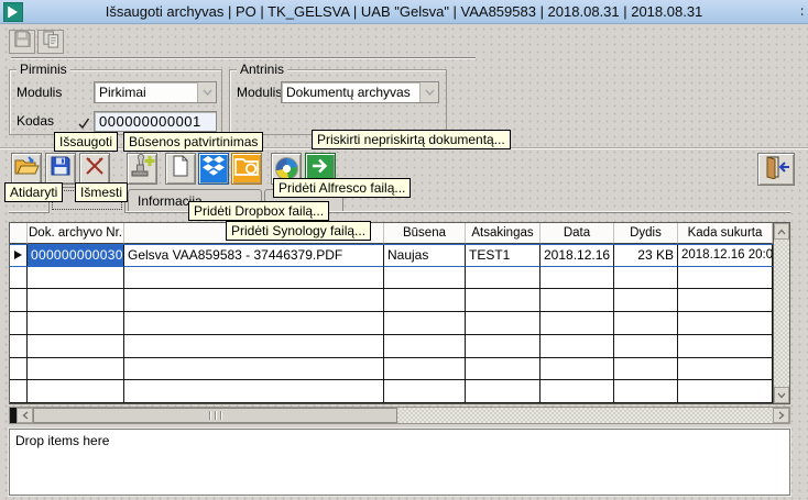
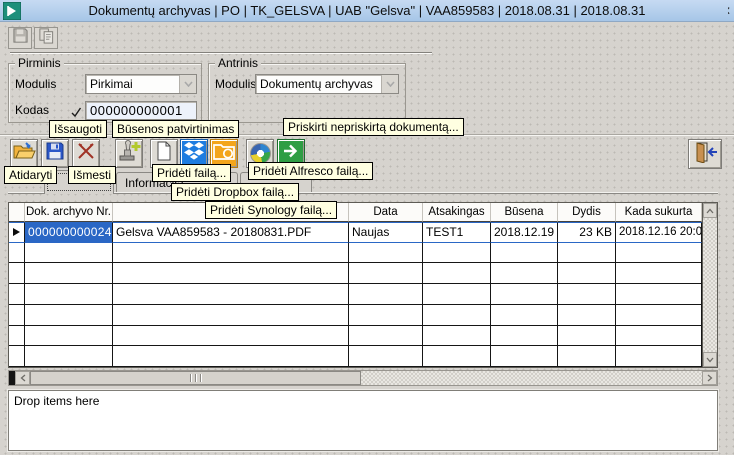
- Išsaugoti archyvas | PO | TK_GELSVA | UAB "Gelsva" | VAA859583 | 2018.08.31 | 2018.08.31
+ Dokumentų archyvas | PO | TK_GELSVA | UAB "Gelsva" | VAA859583 | 2018.08.31 | 2018.08.31
  Pirminis
  Modulis
  Pirkimai
  Kodas
  000000000001
  Antrinis
  Modulis
  Dokumentų archyvas
  Informac
  Dok. archyvo Nr.
- Būsena
+ Data
  Atsakingas
- Data
+ Būsena
  Dydis
  Kada sukurta
- 000000000030
+ 000000000024
- Gelsva VAA859583 - 37446379.PDF
+ Gelsva VAA859583 - 20180831.PDF
  Naujas
  TEST1
- 2018.12.16
+ 2018.12.19
  23 KB
  2018.12.16 20:0
  Drop items here
  Išsaugoti
  Būsenos patvirtinimas
  Priskirti nepriskirtą dokumentą...
  Atidaryti
  Išmesti
+ Pridėti failą...
  Pridėti Alfresco failą...
  Pridėti Dropbox failą...
  Pridėti Synology failą...
